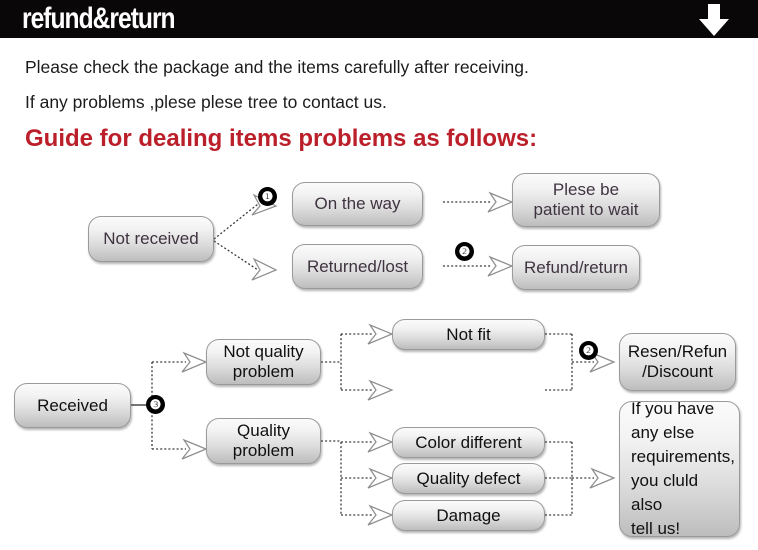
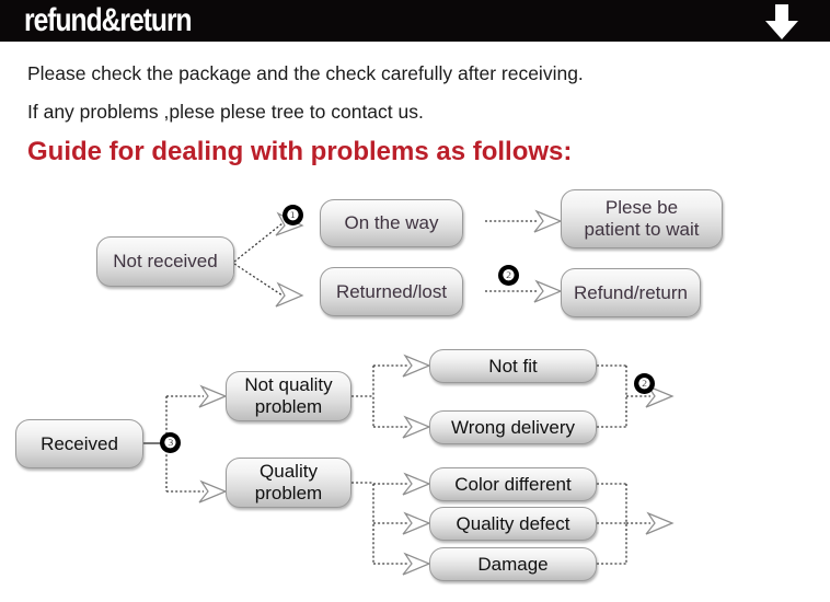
  refund&return
- Please check the package and the items carefully after receiving.
+ Please check the package and the check carefully after receiving.
  If any problems ,plese plese tree to contact us.
- Guide for dealing items problems as follows:
+ Guide for dealing with problems as follows:
  Not received
  On the way
  Returned/lost
  Plese be
  patient to wait
  Refund/return
  ❶
  ❷
  Received
  Not quality
  problem
  Quality
  problem
  Not fit
+ Wrong delivery
  Color different
  Quality defect
  Damage
- Resen/Refun
- /Discount
- If you have
- any else
- requirements,
- you cluld also
- tell us!
  ❸
  ❷
